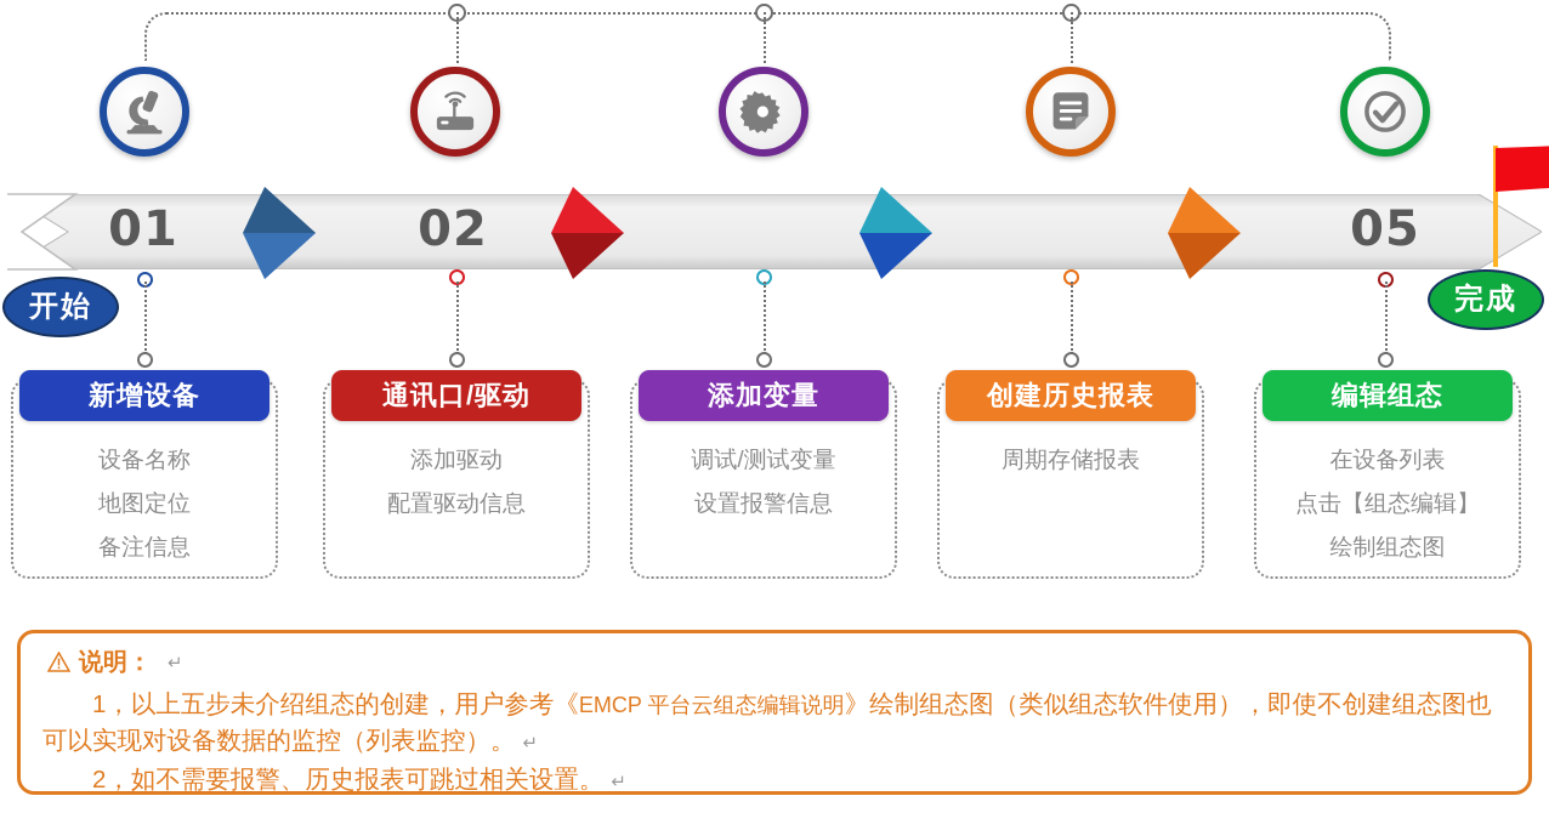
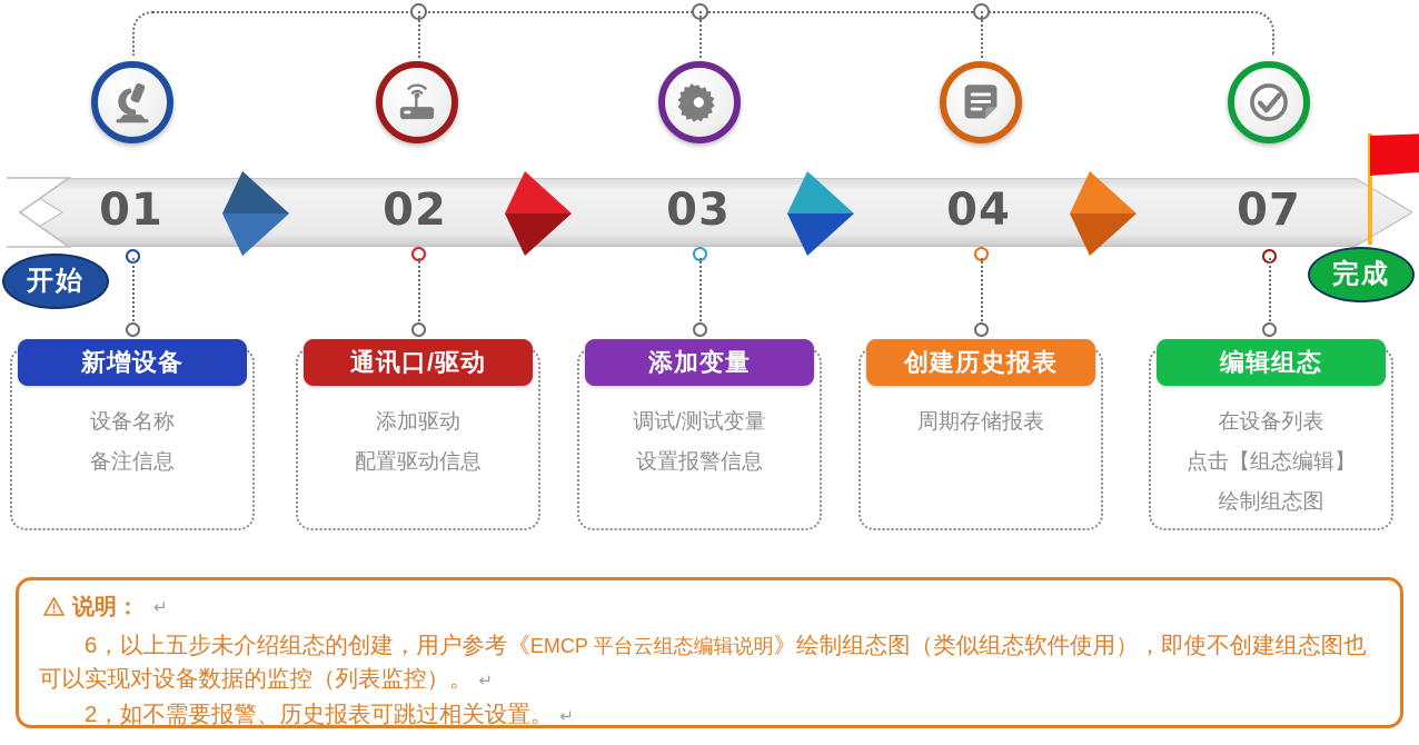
  01
  02
+ 03
+ 04
- 05
+ 07
  开始
  完成
  新增设备
  设备名称
- 地图定位
  备注信息
  通讯口/驱动
  添加驱动
  配置驱动信息
  添加变量
  调试/测试变量
  设置报警信息
  创建历史报表
  周期存储报表
  编辑组态
  在设备列表
  点击【组态编辑】
  绘制组态图
  说明：
  ↵
- 1，以上五步未介绍组态的创建，用户参考《EMCP 平台云组态编辑说明》绘制组态图（类似组态软件使用），即使不创建组态图也可以实现对设备数据的监控（列表监控）。 ↵
+ 6，以上五步未介绍组态的创建，用户参考《EMCP 平台云组态编辑说明》绘制组态图（类似组态软件使用），即使不创建组态图也可以实现对设备数据的监控（列表监控）。 ↵
  2，如不需要报警、历史报表可跳过相关设置。 ↵
